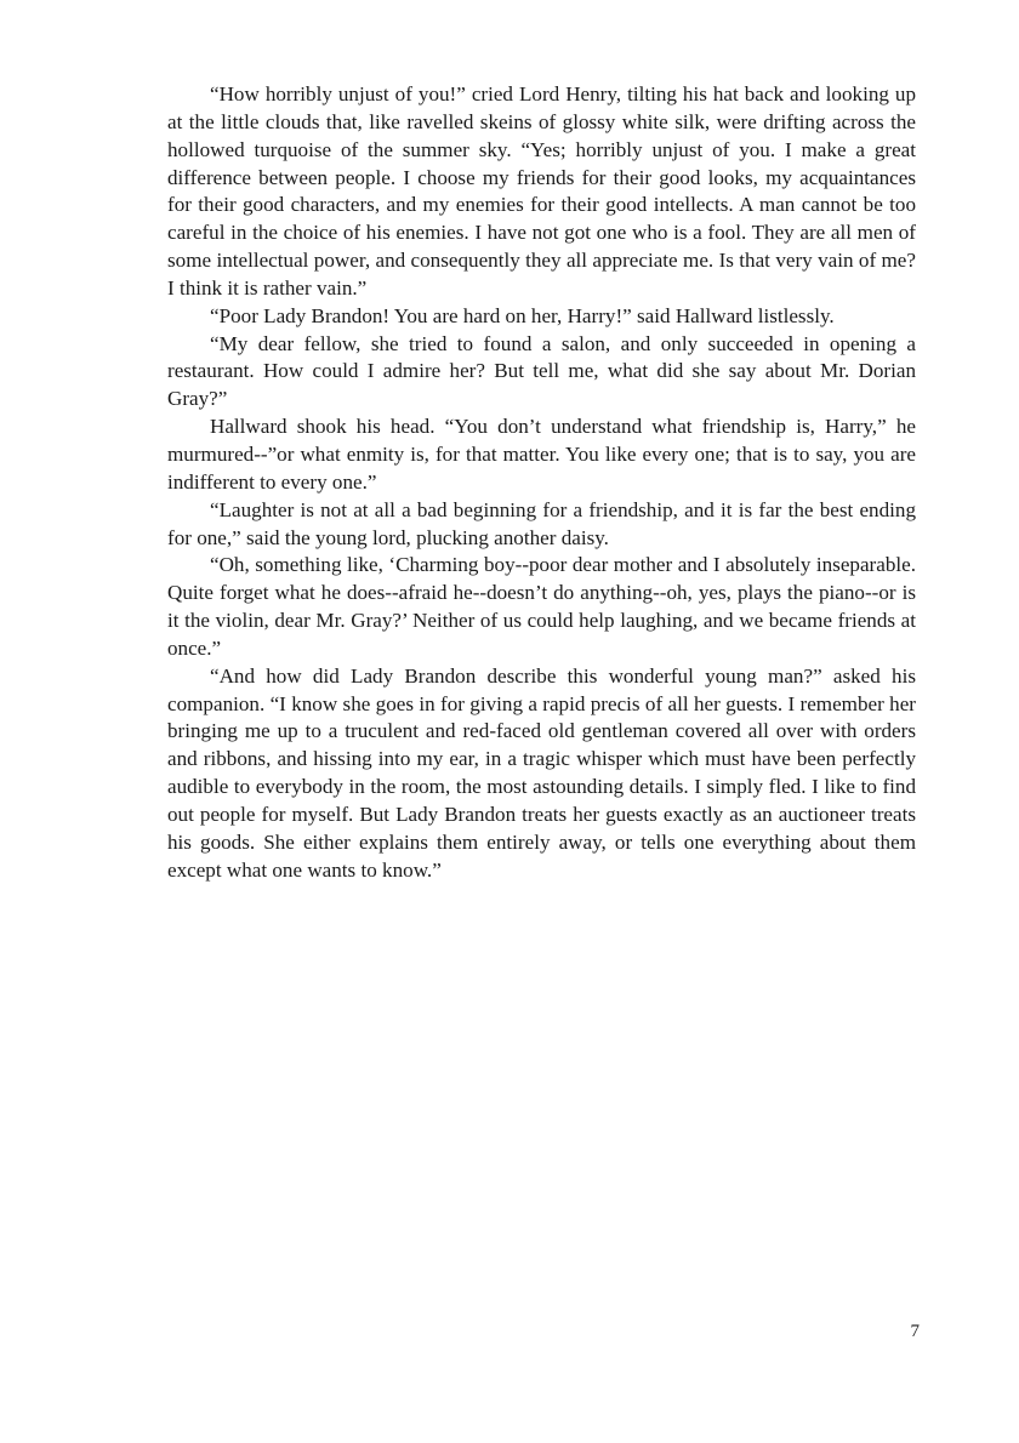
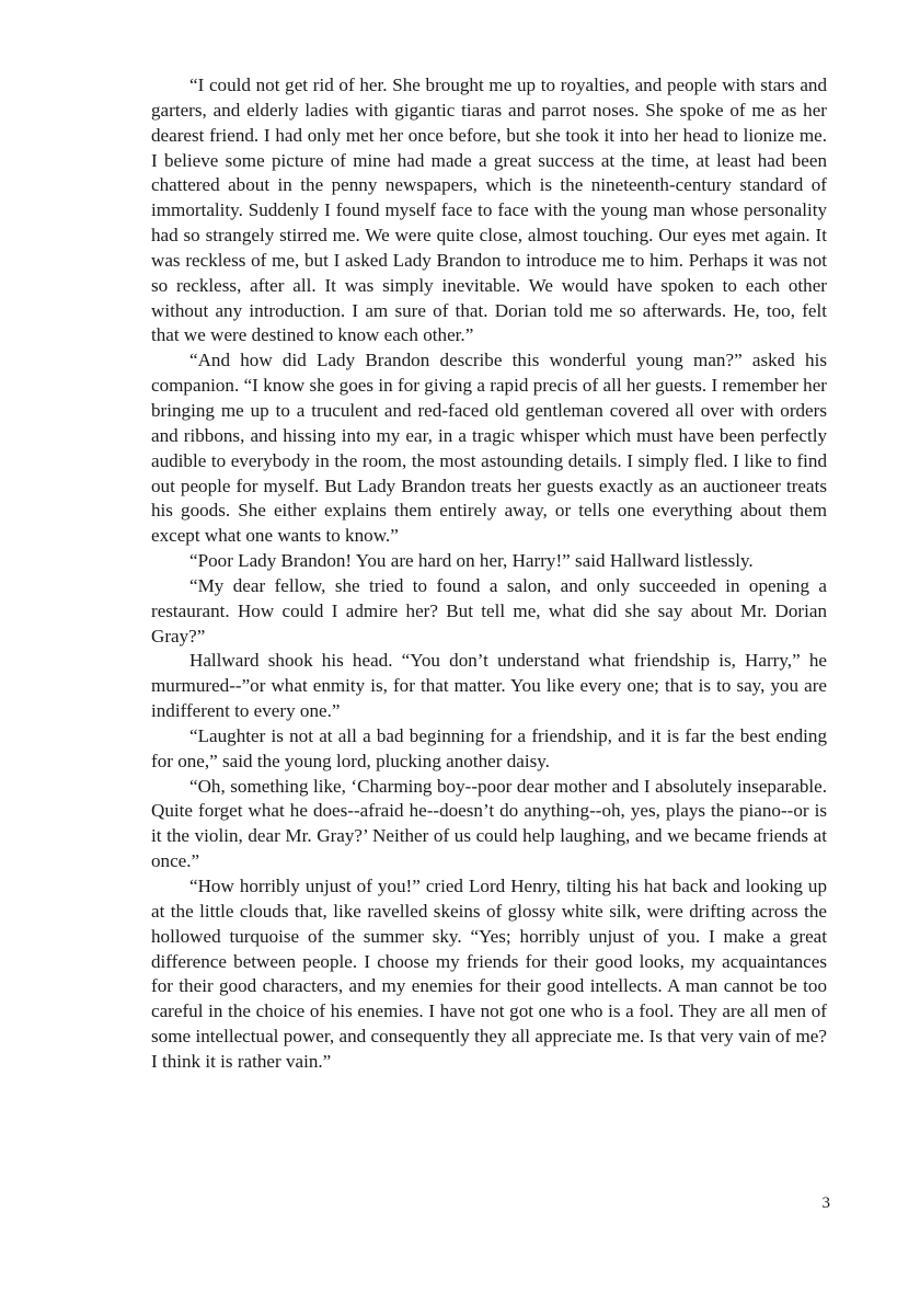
+ “I could not get rid of her. She brought me up to royalties, and people with stars and garters, and elderly ladies with gigantic tiaras and parrot noses. She spoke of me as her dearest friend. I had only met her once before, but she took it into her head to lionize me. I believe some picture of mine had made a great success at the time, at least had been chattered about in the penny newspapers, which is the nineteenth-century standard of immortality. Suddenly I found myself face to face with the young man whose personality had so strangely stirred me. We were quite close, almost touching. Our eyes met again. It was reckless of me, but I asked Lady Brandon to introduce me to him. Perhaps it was not so reckless, after all. It was simply inevitable. We would have spoken to each other without any introduction. I am sure of that. Dorian told me so afterwards. He, too, felt that we were destined to know each other.”
- “How horribly unjust of you!” cried Lord Henry, tilting his hat back and looking up at the little clouds that, like ravelled skeins of glossy white silk, were drifting across the hollowed turquoise of the summer sky. “Yes; horribly unjust of you. I make a great difference between people. I choose my friends for their good looks, my acquaintances for their good characters, and my enemies for their good intellects. A man cannot be too careful in the choice of his enemies. I have not got one who is a fool. They are all men of some intellectual power, and consequently they all appreciate me. Is that very vain of me? I think it is rather vain.”
+ “And how did Lady Brandon describe this wonderful young man?” asked his companion. “I know she goes in for giving a rapid precis of all her guests. I remember her bringing me up to a truculent and red-faced old gentleman cov­ered all over with orders and ribbons, and hissing into my ear, in a tragic whisper which must have been perfectly audible to everybody in the room, the most astounding details. I simply fled. I like to find out people for myself. But Lady Brandon treats her guests exactly as an auctioneer treats his goods. She either explains them entirely away, or tells one everything about them except what one wants to know.”
  “Poor Lady Brandon! You are hard on her, Harry!” said Hallward listlessly.
  “My dear fellow, she tried to found a salon, and only succeeded in opening a restaurant. How could I admire her? But tell me, what did she say about Mr. Dorian Gray?”
  Hallward shook his head. “You don’t understand what friendship is, Har­ry,” he murmured--”or what enmity is, for that matter. You like every one; that is to say, you are indifferent to every one.”
  “Laughter is not at all a bad beginning for a friendship, and it is far the best ending for one,” said the young lord, plucking another daisy.
  “Oh, something like, ‘Charming boy--poor dear mother and I absolutely inseparable. Quite forget what he does--afraid he--doesn’t do anything--oh, yes, plays the piano--or is it the violin, dear Mr. Gray?’ Neither of us could help laughing, and we became friends at once.”
- “And how did Lady Brandon describe this wonderful young man?” asked his companion. “I know she goes in for giving a rapid precis of all her guests. I remember her bringing me up to a truculent and red-faced old gentleman cov­ered all over with orders and ribbons, and hissing into my ear, in a tragic whisper which must have been perfectly audible to everybody in the room, the most astounding details. I simply fled. I like to find out people for myself. But Lady Brandon treats her guests exactly as an auctioneer treats his goods. She either explains them entirely away, or tells one everything about them except what one wants to know.”
+ “How horribly unjust of you!” cried Lord Henry, tilting his hat back and looking up at the little clouds that, like ravelled skeins of glossy white silk, were drifting across the hollowed turquoise of the summer sky. “Yes; horribly unjust of you. I make a great difference between people. I choose my friends for their good looks, my acquaintances for their good characters, and my enemies for their good intellects. A man cannot be too careful in the choice of his enemies. I have not got one who is a fool. They are all men of some intellectual power, and consequently they all appreciate me. Is that very vain of me? I think it is rather vain.”
- 7
+ 3
